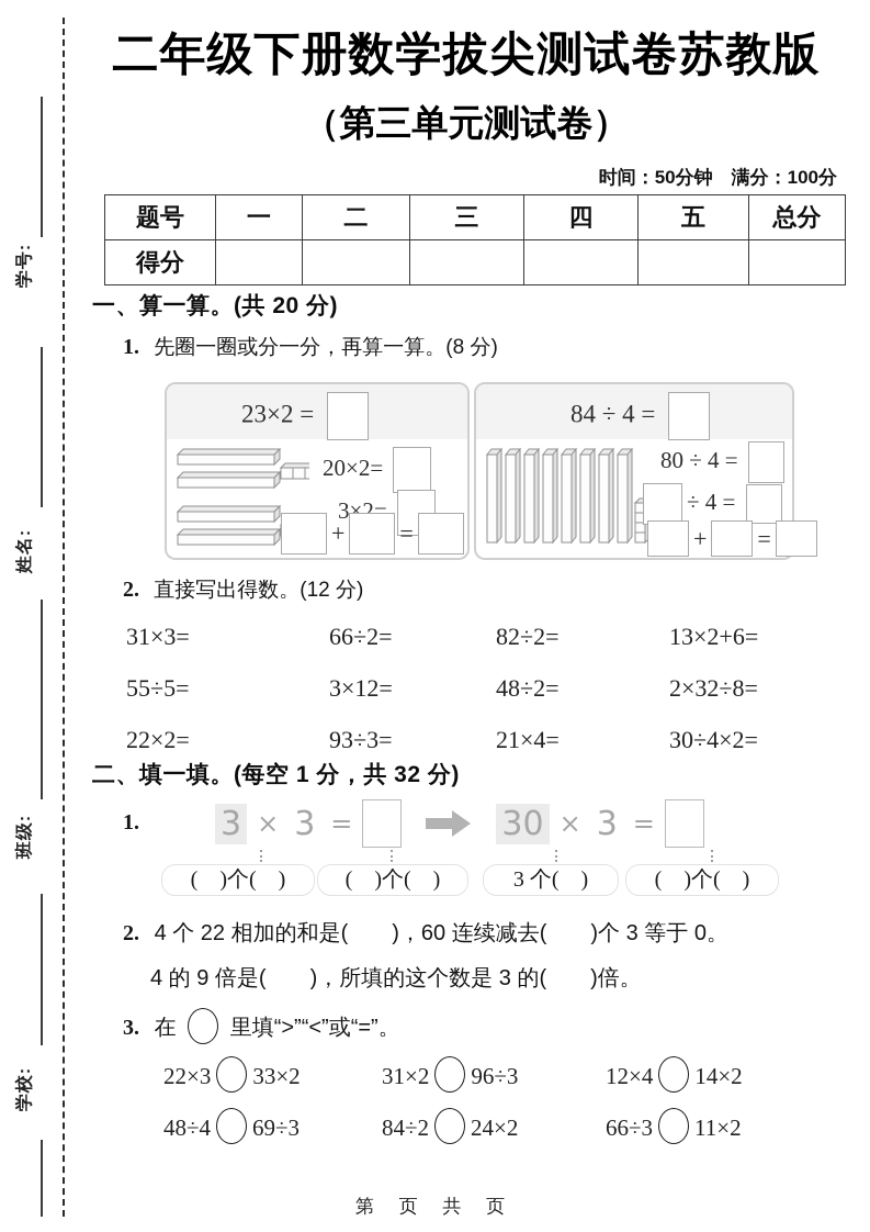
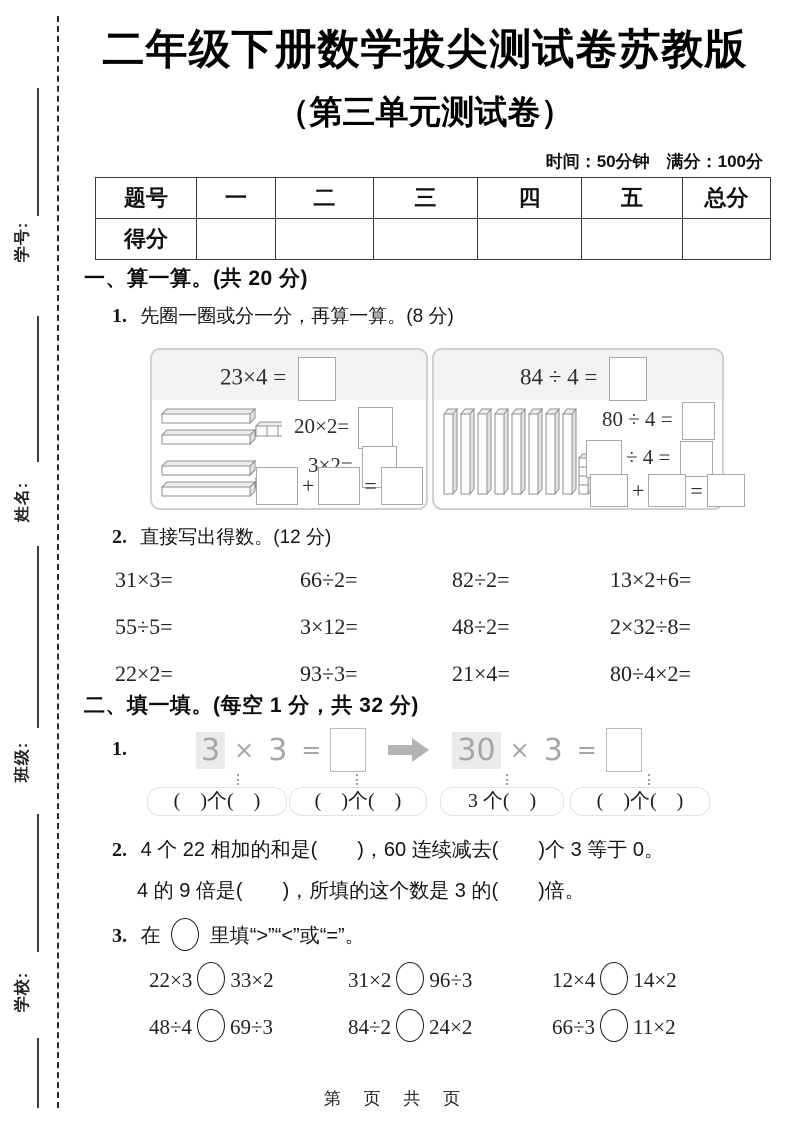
  二年级下册数学拔尖测试卷苏教版
  （第三单元测试卷）
  时间：50分钟 满分：100分
  题号	一	二	三	四	五	总分
  得分
  一、算一算。(共 20 分)
  1. 先圈一圈或分一分，再算一算。(8 分)
- 23×2 =
+ 23×4 =
  20×2=
  3×2=
  + =
  84 ÷ 4 =
  80 ÷ 4 =
  ÷ 4 =
  + =
  2. 直接写出得数。(12 分)
  31×3=
  66÷2=
  82÷2=
  13×2+6=
  55÷5=
  3×12=
  48÷2=
  2×32÷8=
  22×2=
  93÷3=
  21×4=
- 30÷4×2=
+ 80÷4×2=
  二、填一填。(每空 1 分，共 32 分)
  1.
  3
  ×
  3
  =
  30
  ×
  3
  =
  ( )个( )
  ( )个( )
  3 个( )
  ( )个( )
  2. 4 个 22 相加的和是( )，60 连续减去( )个 3 等于 0。
  4 的 9 倍是( )，所填的这个数是 3 的( )倍。
  3. 在 里填“>”“<”或“=”。
  22×3 33×2
  31×2 96÷3
  12×4 14×2
  48÷4 69÷3
  84÷2 24×2
  66÷3 11×2
  第 页 共 页
